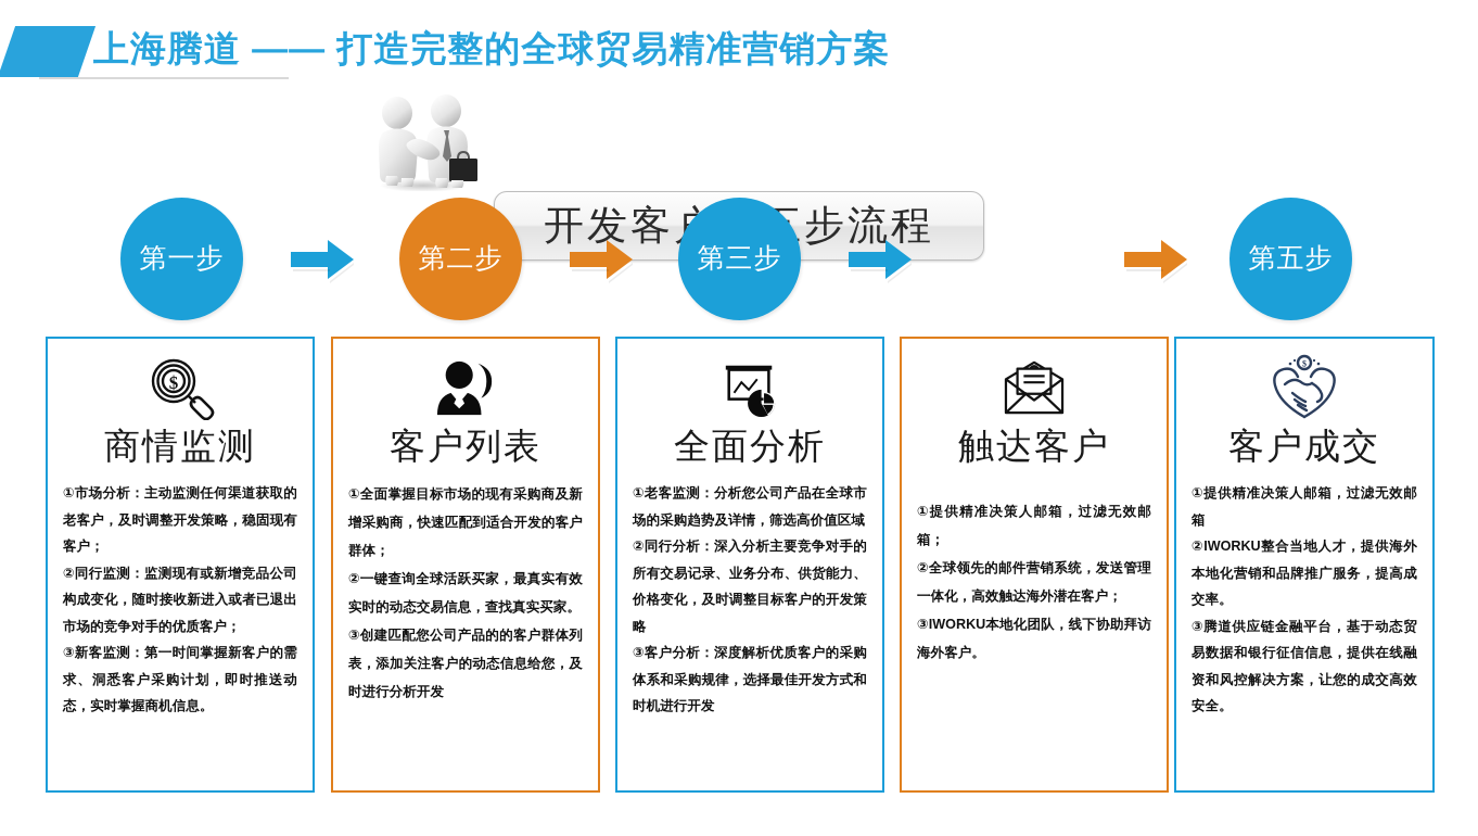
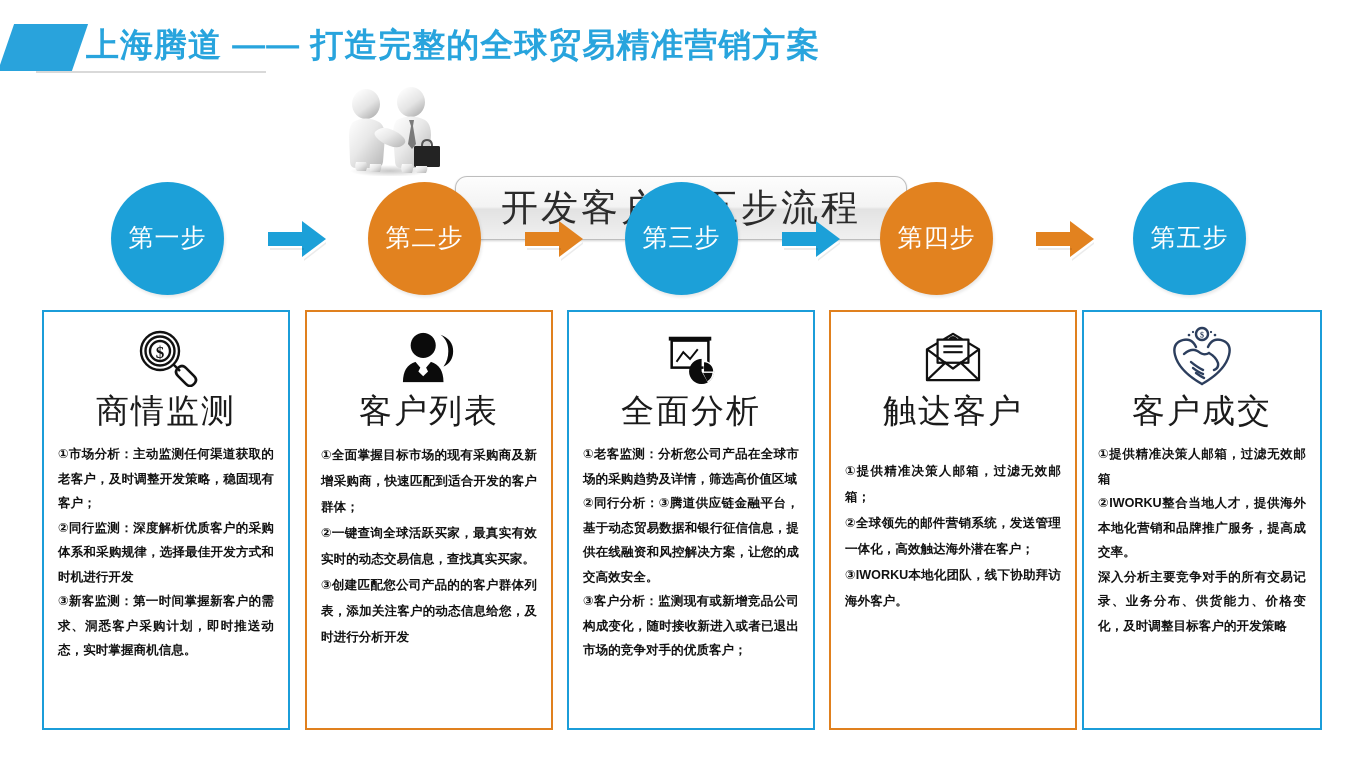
  上海腾道 —— 打造完整的全球贸易精准营销方案
  第一步
  第二步
  第三步
+ 第四步
  第五步
  $
  商情监测
  ①市场分析：主动监测任何渠道获取的老客户，及时调整开发策略，稳固现有客户；
- ②同行监测：监测现有或新增竞品公司构成变化，随时接收新进入或者已退出市场的竞争对手的优质客户；
+ ②同行监测：深度解析优质客户的采购体系和采购规律，选择最佳开发方式和时机进行开发
  ③新客监测：第一时间掌握新客户的需求、洞悉客户采购计划，即时推送动态，实时掌握商机信息。
  客户列表
  ①全面掌握目标市场的现有采购商及新增采购商，快速匹配到适合开发的客户群体；
  ②一键查询全球活跃买家，最真实有效实时的动态交易信息，查找真实买家。
  ③创建匹配您公司产品的的客户群体列表，添加关注客户的动态信息给您，及时进行分析开发
  全面分析
  ①老客监测：分析您公司产品在全球市场的采购趋势及详情，筛选高价值区域
- ②同行分析：深入分析主要竞争对手的所有交易记录、业务分布、供货能力、价格变化，及时调整目标客户的开发策略
+ ②同行分析：③腾道供应链金融平台，基于动态贸易数据和银行征信信息，提供在线融资和风控解决方案，让您的成交高效安全。
- ③客户分析：深度解析优质客户的采购体系和采购规律，选择最佳开发方式和时机进行开发
+ ③客户分析：监测现有或新增竞品公司构成变化，随时接收新进入或者已退出市场的竞争对手的优质客户；
  触达客户
  ①提供精准决策人邮箱，过滤无效邮箱；
  ②全球领先的邮件营销系统，发送管理一体化，高效触达海外潜在客户；
  ③IWORKU本地化团队，线下协助拜访海外客户。
  $
  客户成交
  ①提供精准决策人邮箱，过滤无效邮箱
  ②IWORKU整合当地人才，提供海外本地化营销和品牌推广服务，提高成交率。
- ③腾道供应链金融平台，基于动态贸易数据和银行征信信息，提供在线融资和风控解决方案，让您的成交高效安全。
+ 深入分析主要竞争对手的所有交易记录、业务分布、供货能力、价格变化，及时调整目标客户的开发策略
